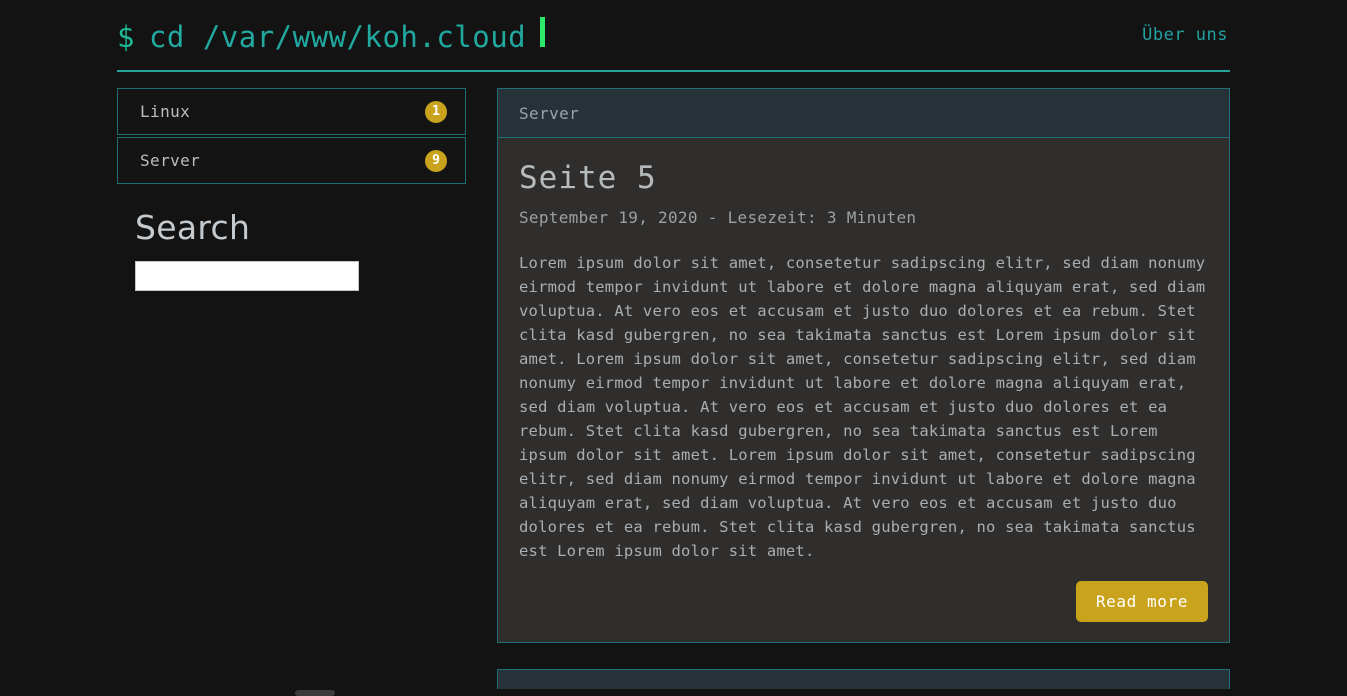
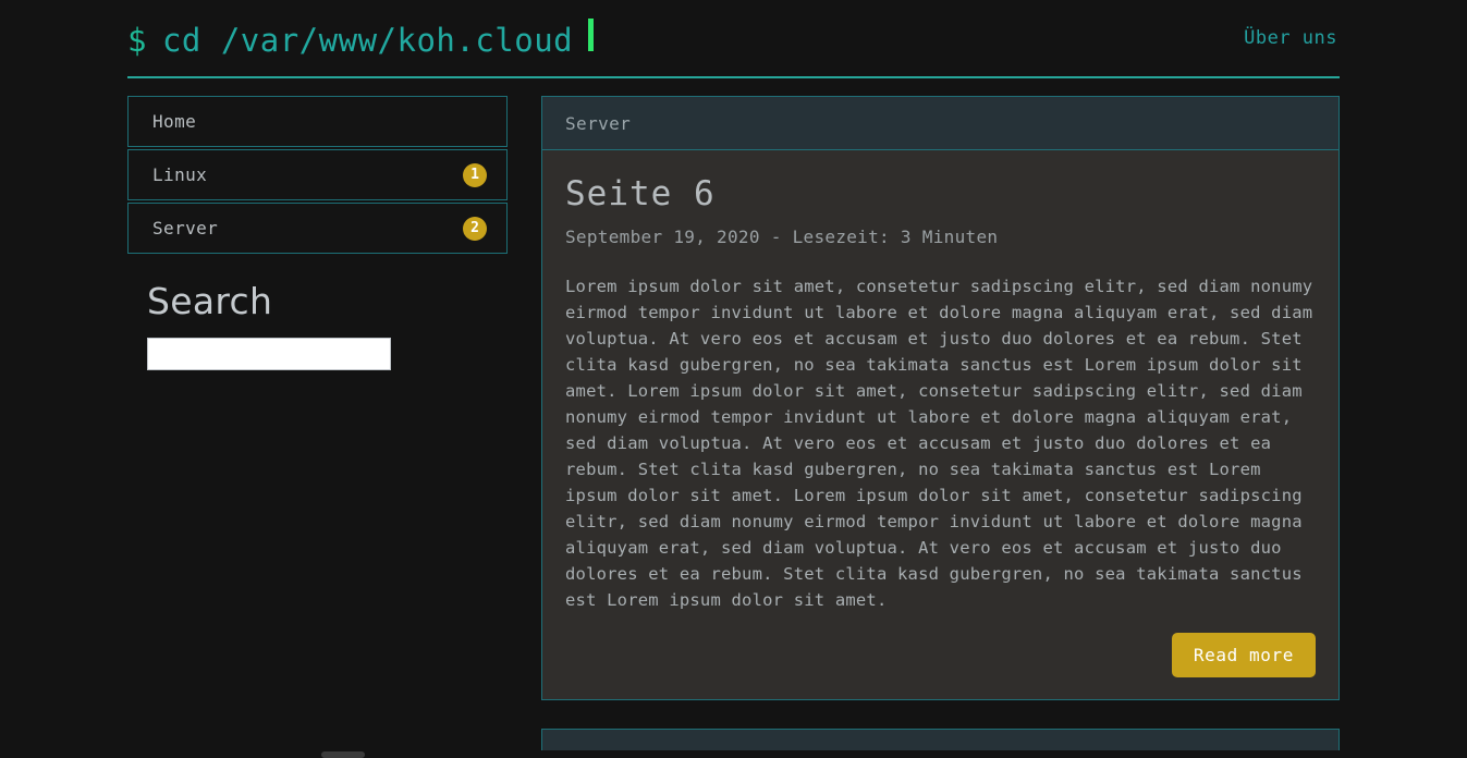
  $
  cd /var/www/koh.cloud
  Über uns
+ Home
  Linux
  1
  Server
- 9
+ 2
  Search
  Server
- Seite 5
+ Seite 6
  September 19, 2020 - Lesezeit: 3 Minuten
  Lorem ipsum dolor sit amet, consetetur sadipscing elitr, sed diam nonumy eirmod tempor invidunt ut labore et dolore magna aliquyam erat, sed diam voluptua. At vero eos et accusam et justo duo dolores et ea rebum. Stet clita kasd gubergren, no sea takimata sanctus est Lorem ipsum dolor sit amet. Lorem ipsum dolor sit amet, consetetur sadipscing elitr, sed diam nonumy eirmod tempor invidunt ut labore et dolore magna aliquyam erat, sed diam voluptua. At vero eos et accusam et justo duo dolores et ea rebum. Stet clita kasd gubergren, no sea takimata sanctus est Lorem ipsum dolor sit amet. Lorem ipsum dolor sit amet, consetetur sadipscing elitr, sed diam nonumy eirmod tempor invidunt ut labore et dolore magna aliquyam erat, sed diam voluptua. At vero eos et accusam et justo duo dolores et ea rebum. Stet clita kasd gubergren, no sea takimata sanctus est Lorem ipsum dolor sit amet.
  Read more
